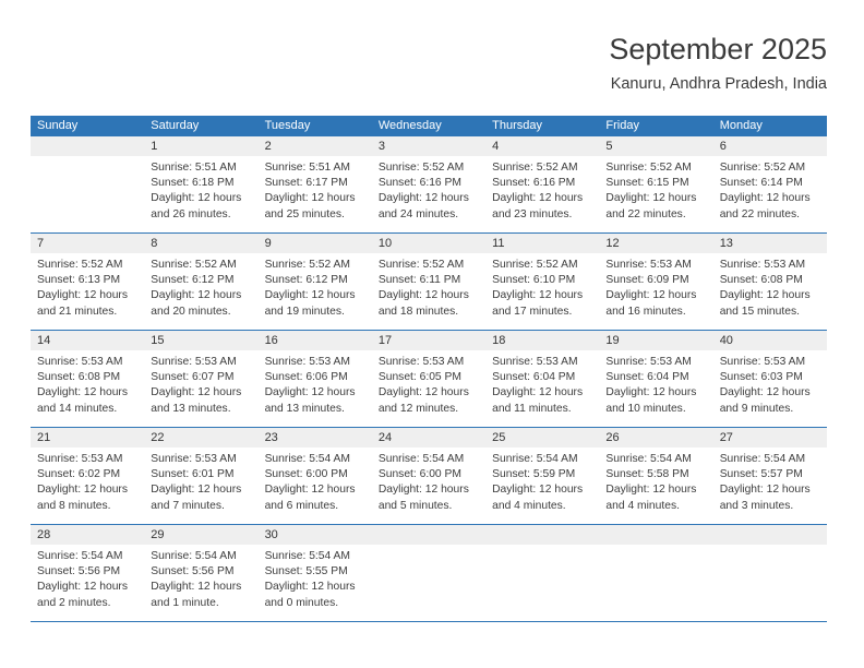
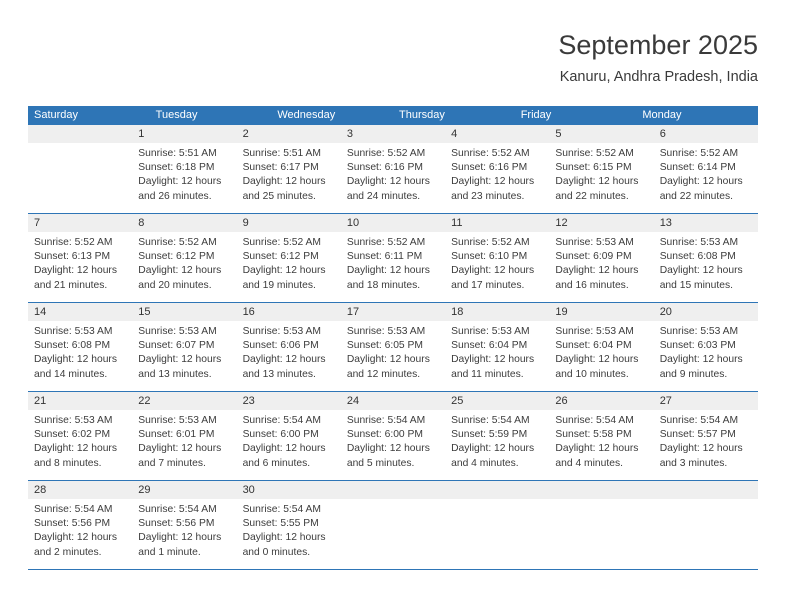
  September 2025
  Kanuru, Andhra Pradesh, India
- Sunday
  Saturday
  Tuesday
  Wednesday
  Thursday
  Friday
  Monday
  1
  Sunrise: 5:51 AM
  Sunset: 6:18 PM
  Daylight: 12 hours
  and 26 minutes.
  2
  Sunrise: 5:51 AM
  Sunset: 6:17 PM
  Daylight: 12 hours
  and 25 minutes.
  3
  Sunrise: 5:52 AM
  Sunset: 6:16 PM
  Daylight: 12 hours
  and 24 minutes.
  4
  Sunrise: 5:52 AM
  Sunset: 6:16 PM
  Daylight: 12 hours
  and 23 minutes.
  5
  Sunrise: 5:52 AM
  Sunset: 6:15 PM
  Daylight: 12 hours
  and 22 minutes.
  6
  Sunrise: 5:52 AM
  Sunset: 6:14 PM
  Daylight: 12 hours
  and 22 minutes.
  7
  Sunrise: 5:52 AM
  Sunset: 6:13 PM
  Daylight: 12 hours
  and 21 minutes.
  8
  Sunrise: 5:52 AM
  Sunset: 6:12 PM
  Daylight: 12 hours
  and 20 minutes.
  9
  Sunrise: 5:52 AM
  Sunset: 6:12 PM
  Daylight: 12 hours
  and 19 minutes.
  10
  Sunrise: 5:52 AM
  Sunset: 6:11 PM
  Daylight: 12 hours
  and 18 minutes.
  11
  Sunrise: 5:52 AM
  Sunset: 6:10 PM
  Daylight: 12 hours
  and 17 minutes.
  12
  Sunrise: 5:53 AM
  Sunset: 6:09 PM
  Daylight: 12 hours
  and 16 minutes.
  13
  Sunrise: 5:53 AM
  Sunset: 6:08 PM
  Daylight: 12 hours
  and 15 minutes.
  14
  Sunrise: 5:53 AM
  Sunset: 6:08 PM
  Daylight: 12 hours
  and 14 minutes.
  15
  Sunrise: 5:53 AM
  Sunset: 6:07 PM
  Daylight: 12 hours
  and 13 minutes.
  16
  Sunrise: 5:53 AM
  Sunset: 6:06 PM
  Daylight: 12 hours
  and 13 minutes.
  17
  Sunrise: 5:53 AM
  Sunset: 6:05 PM
  Daylight: 12 hours
  and 12 minutes.
  18
  Sunrise: 5:53 AM
  Sunset: 6:04 PM
  Daylight: 12 hours
  and 11 minutes.
  19
  Sunrise: 5:53 AM
  Sunset: 6:04 PM
  Daylight: 12 hours
  and 10 minutes.
- 40
+ 20
  Sunrise: 5:53 AM
  Sunset: 6:03 PM
  Daylight: 12 hours
  and 9 minutes.
  21
  Sunrise: 5:53 AM
  Sunset: 6:02 PM
  Daylight: 12 hours
  and 8 minutes.
  22
  Sunrise: 5:53 AM
  Sunset: 6:01 PM
  Daylight: 12 hours
  and 7 minutes.
  23
  Sunrise: 5:54 AM
  Sunset: 6:00 PM
  Daylight: 12 hours
  and 6 minutes.
  24
  Sunrise: 5:54 AM
  Sunset: 6:00 PM
  Daylight: 12 hours
  and 5 minutes.
  25
  Sunrise: 5:54 AM
  Sunset: 5:59 PM
  Daylight: 12 hours
  and 4 minutes.
  26
  Sunrise: 5:54 AM
  Sunset: 5:58 PM
  Daylight: 12 hours
  and 4 minutes.
  27
  Sunrise: 5:54 AM
  Sunset: 5:57 PM
  Daylight: 12 hours
  and 3 minutes.
  28
  Sunrise: 5:54 AM
  Sunset: 5:56 PM
  Daylight: 12 hours
  and 2 minutes.
  29
  Sunrise: 5:54 AM
  Sunset: 5:56 PM
  Daylight: 12 hours
  and 1 minute.
  30
  Sunrise: 5:54 AM
  Sunset: 5:55 PM
  Daylight: 12 hours
  and 0 minutes.
